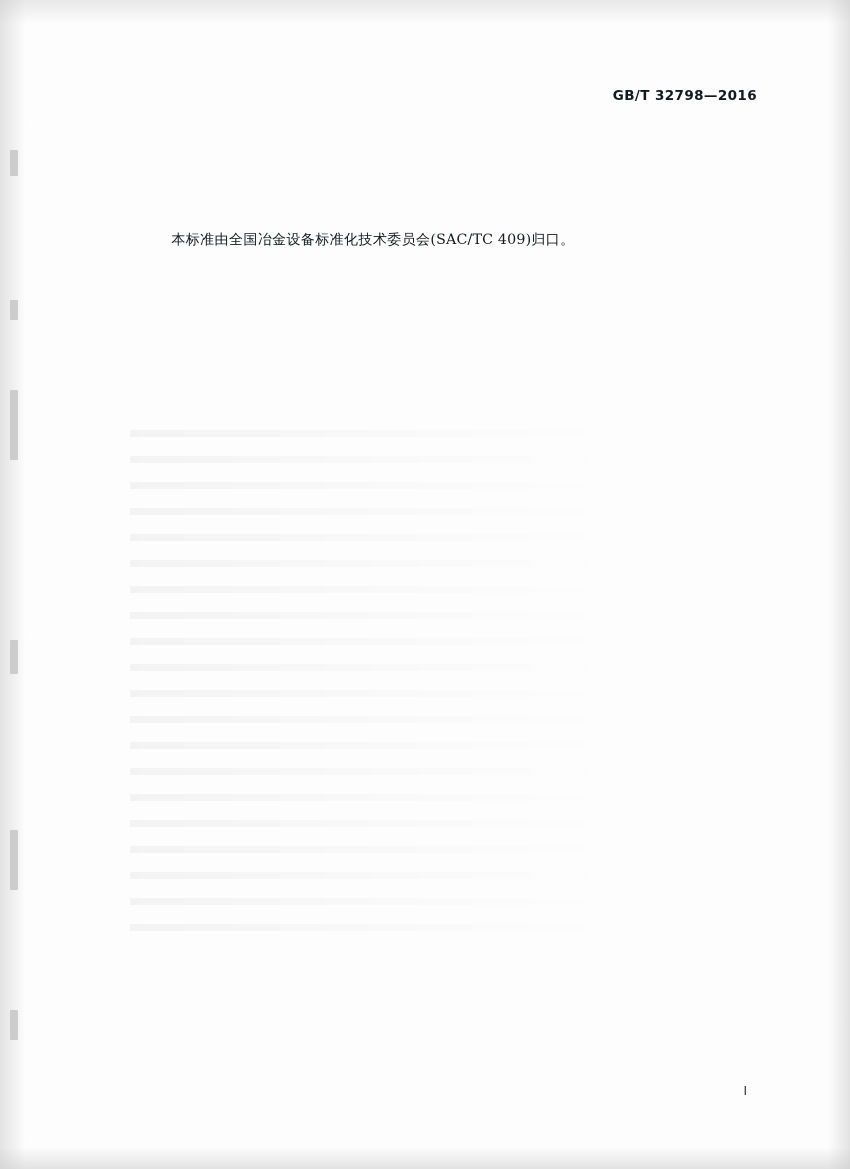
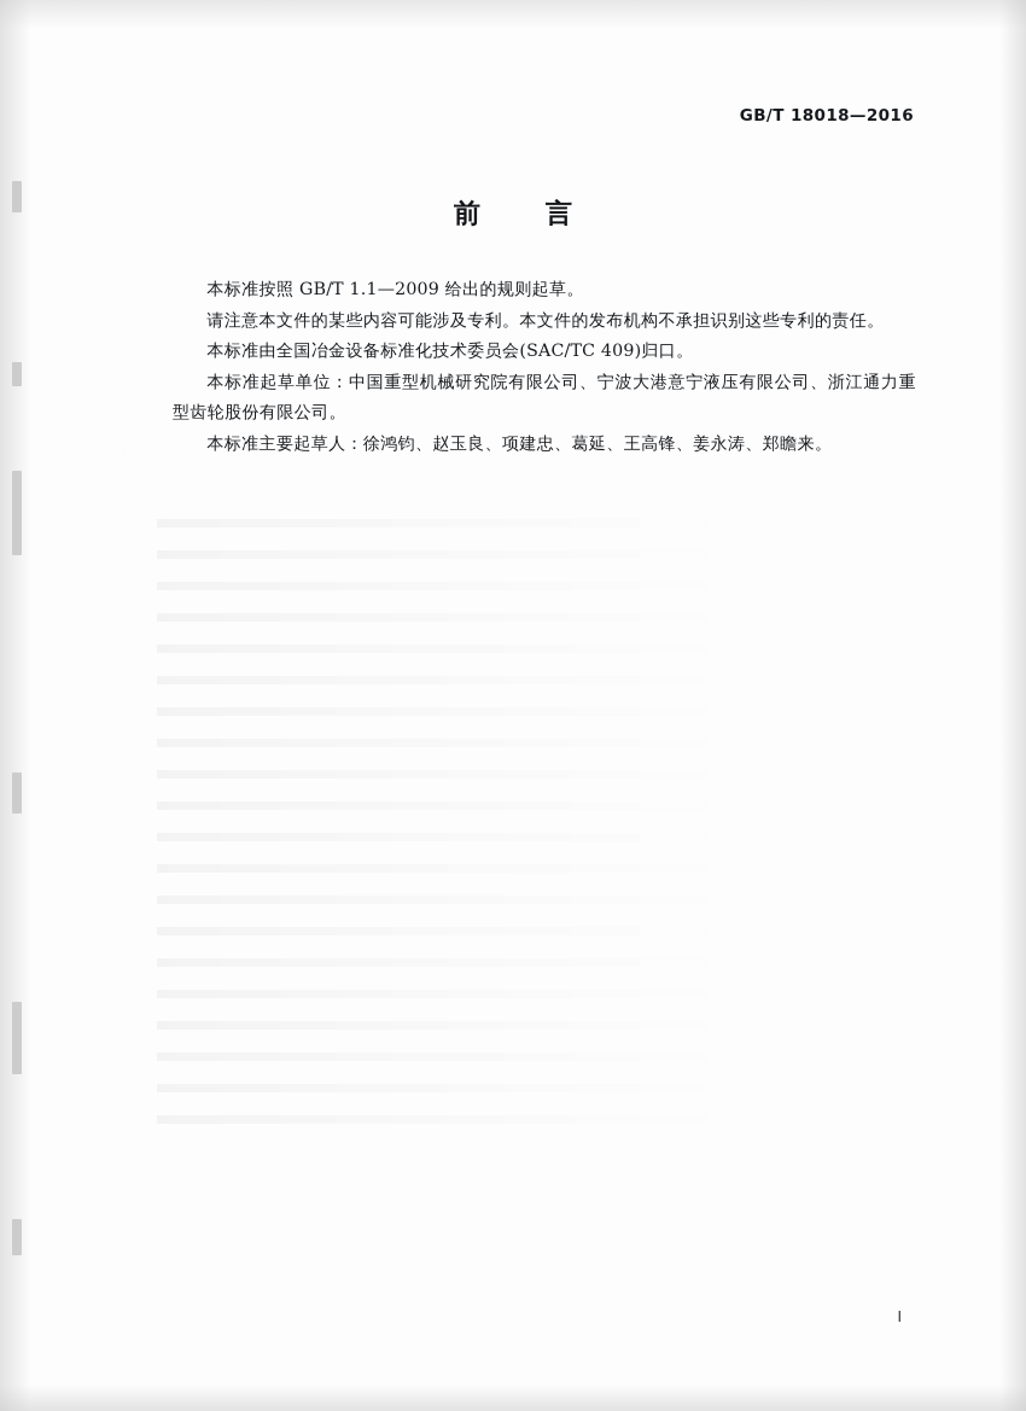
- GB/T 32798—2016
+ GB/T 18018—2016
+ 前 言
+ 本标准按照 GB/T 1.1—2009 给出的规则起草。
+ 请注意本文件的某些内容可能涉及专利。本文件的发布机构不承担识别这些专利的责任。
  本标准由全国冶金设备标准化技术委员会(SAC/TC 409)归口。
+ 本标准起草单位：中国重型机械研究院有限公司、宁波大港意宁液压有限公司、浙江通力重型齿轮股份有限公司。
+ 本标准主要起草人：徐鸿钧、赵玉良、项建忠、葛延、王高锋、姜永涛、郑瞻来。
  I
